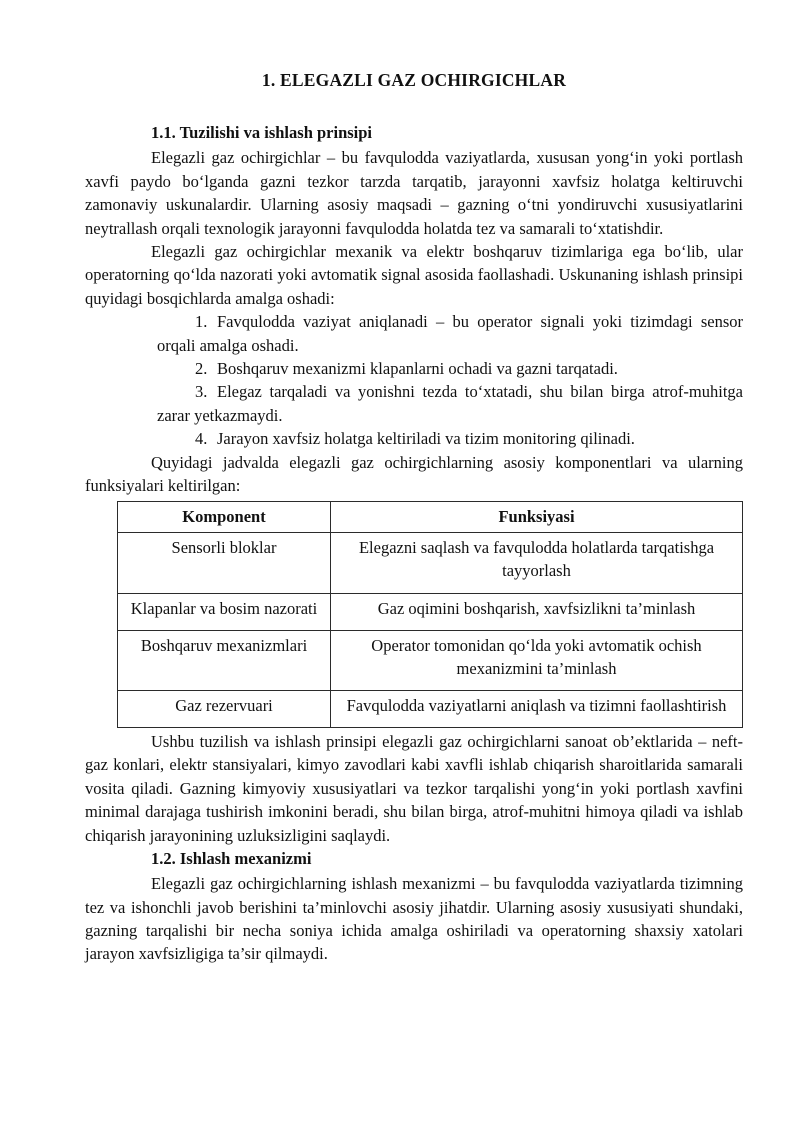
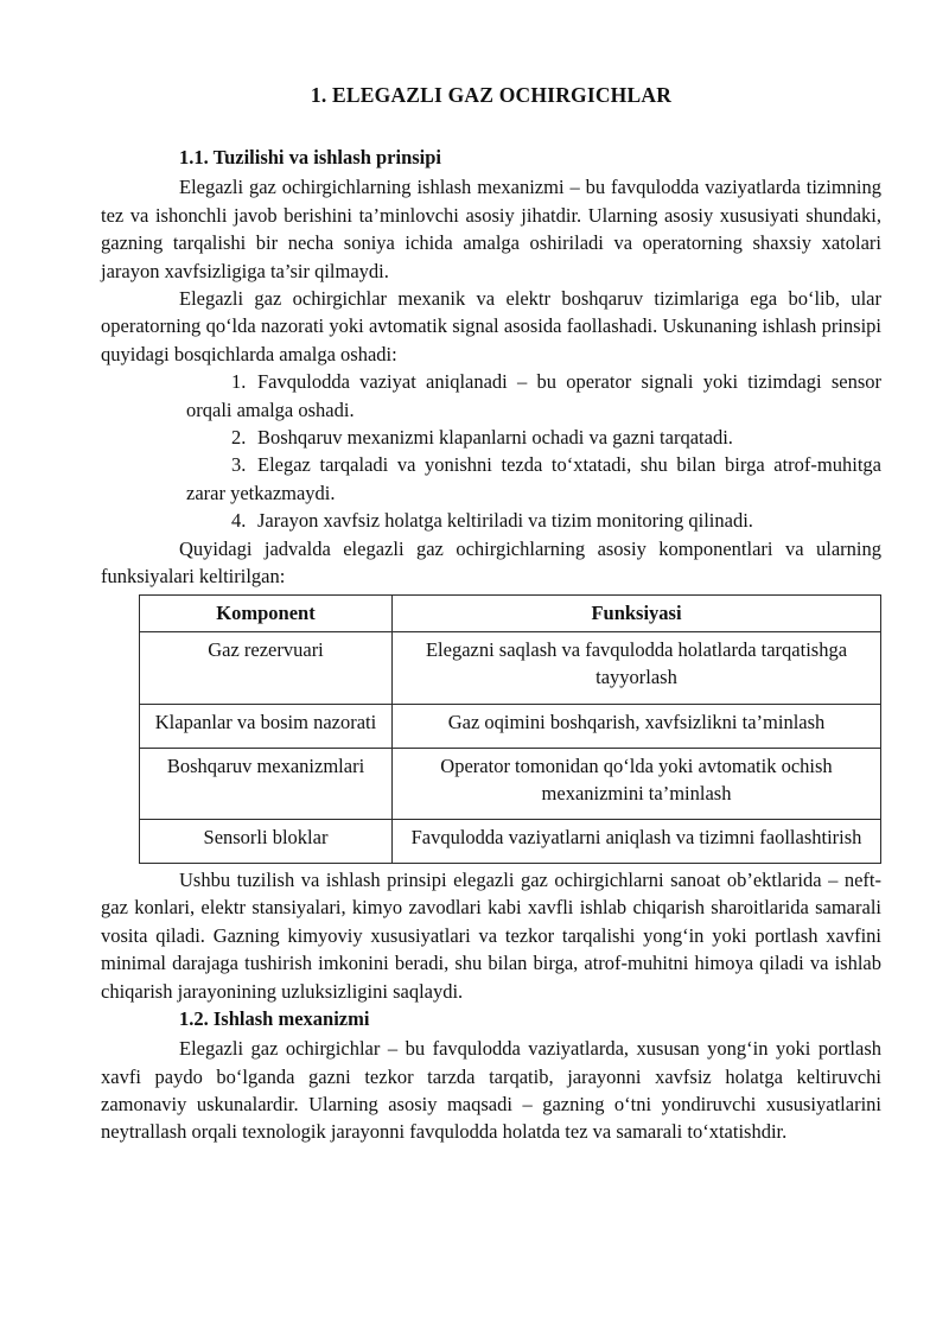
  1. ELEGAZLI GAZ OCHIRGICHLAR
  1.1. Tuzilishi va ishlash prinsipi
- Elegazli gaz ochirgichlar – bu favqulodda vaziyatlarda, xususan yong‘in yoki portlash xavfi paydo bo‘lganda gazni tezkor tarzda tarqatib, jarayonni xavfsiz holatga keltiruvchi zamonaviy uskunalardir. Ularning asosiy maqsadi – gazning o‘tni yondiruvchi xususiyatlarini neytrallash orqali texnologik jarayonni favqulodda holatda tez va samarali to‘xtatishdir.
+ Elegazli gaz ochirgichlarning ishlash mexanizmi – bu favqulodda vaziyatlarda tizimning tez va ishonchli javob berishini ta’minlovchi asosiy jihatdir. Ularning asosiy xususiyati shundaki, gazning tarqalishi bir necha soniya ichida amalga oshiriladi va operatorning shaxsiy xatolari jarayon xavfsizligiga ta’sir qilmaydi.
  Elegazli gaz ochirgichlar mexanik va elektr boshqaruv tizimlariga ega bo‘lib, ular operatorning qo‘lda nazorati yoki avtomatik signal asosida faollashadi. Uskunaning ishlash prinsipi quyidagi bosqichlarda amalga oshadi:
  1.
  Favqulodda vaziyat aniqlanadi – bu operator signali yoki tizimdagi sensor orqali amalga oshadi.
  2.
  Boshqaruv mexanizmi klapanlarni ochadi va gazni tarqatadi.
  3.
  Elegaz tarqaladi va yonishni tezda to‘xtatadi, shu bilan birga atrof-muhitga zarar yetkazmaydi.
  4.
  Jarayon xavfsiz holatga keltiriladi va tizim monitoring qilinadi.
  Quyidagi jadvalda elegazli gaz ochirgichlarning asosiy komponentlari va ularning funksiyalari keltirilgan:
  Komponent	Funksiyasi
- Sensorli bloklar	Elegazni saqlash va favqulodda holatlarda tarqatishga tayyorlash
+ Gaz rezervuari	Elegazni saqlash va favqulodda holatlarda tarqatishga tayyorlash
  Klapanlar va bosim nazorati	Gaz oqimini boshqarish, xavfsizlikni ta’minlash
  Boshqaruv mexanizmlari	Operator tomonidan qo‘lda yoki avtomatik ochish mexanizmini ta’minlash
- Gaz rezervuari	Favqulodda vaziyatlarni aniqlash va tizimni faollashtirish
+ Sensorli bloklar	Favqulodda vaziyatlarni aniqlash va tizimni faollashtirish
  Ushbu tuzilish va ishlash prinsipi elegazli gaz ochirgichlarni sanoat ob’ektlarida – neft-gaz konlari, elektr stansiyalari, kimyo zavodlari kabi xavfli ishlab chiqarish sharoitlarida samarali vosita qiladi. Gazning kimyoviy xususiyatlari va tezkor tarqalishi yong‘in yoki portlash xavfini minimal darajaga tushirish imkonini beradi, shu bilan birga, atrof-muhitni himoya qiladi va ishlab chiqarish jarayonining uzluksizligini saqlaydi.
  1.2. Ishlash mexanizmi
- Elegazli gaz ochirgichlarning ishlash mexanizmi – bu favqulodda vaziyatlarda tizimning tez va ishonchli javob berishini ta’minlovchi asosiy jihatdir. Ularning asosiy xususiyati shundaki, gazning tarqalishi bir necha soniya ichida amalga oshiriladi va operatorning shaxsiy xatolari jarayon xavfsizligiga ta’sir qilmaydi.
+ Elegazli gaz ochirgichlar – bu favqulodda vaziyatlarda, xususan yong‘in yoki portlash xavfi paydo bo‘lganda gazni tezkor tarzda tarqatib, jarayonni xavfsiz holatga keltiruvchi zamonaviy uskunalardir. Ularning asosiy maqsadi – gazning o‘tni yondiruvchi xususiyatlarini neytrallash orqali texnologik jarayonni favqulodda holatda tez va samarali to‘xtatishdir.
